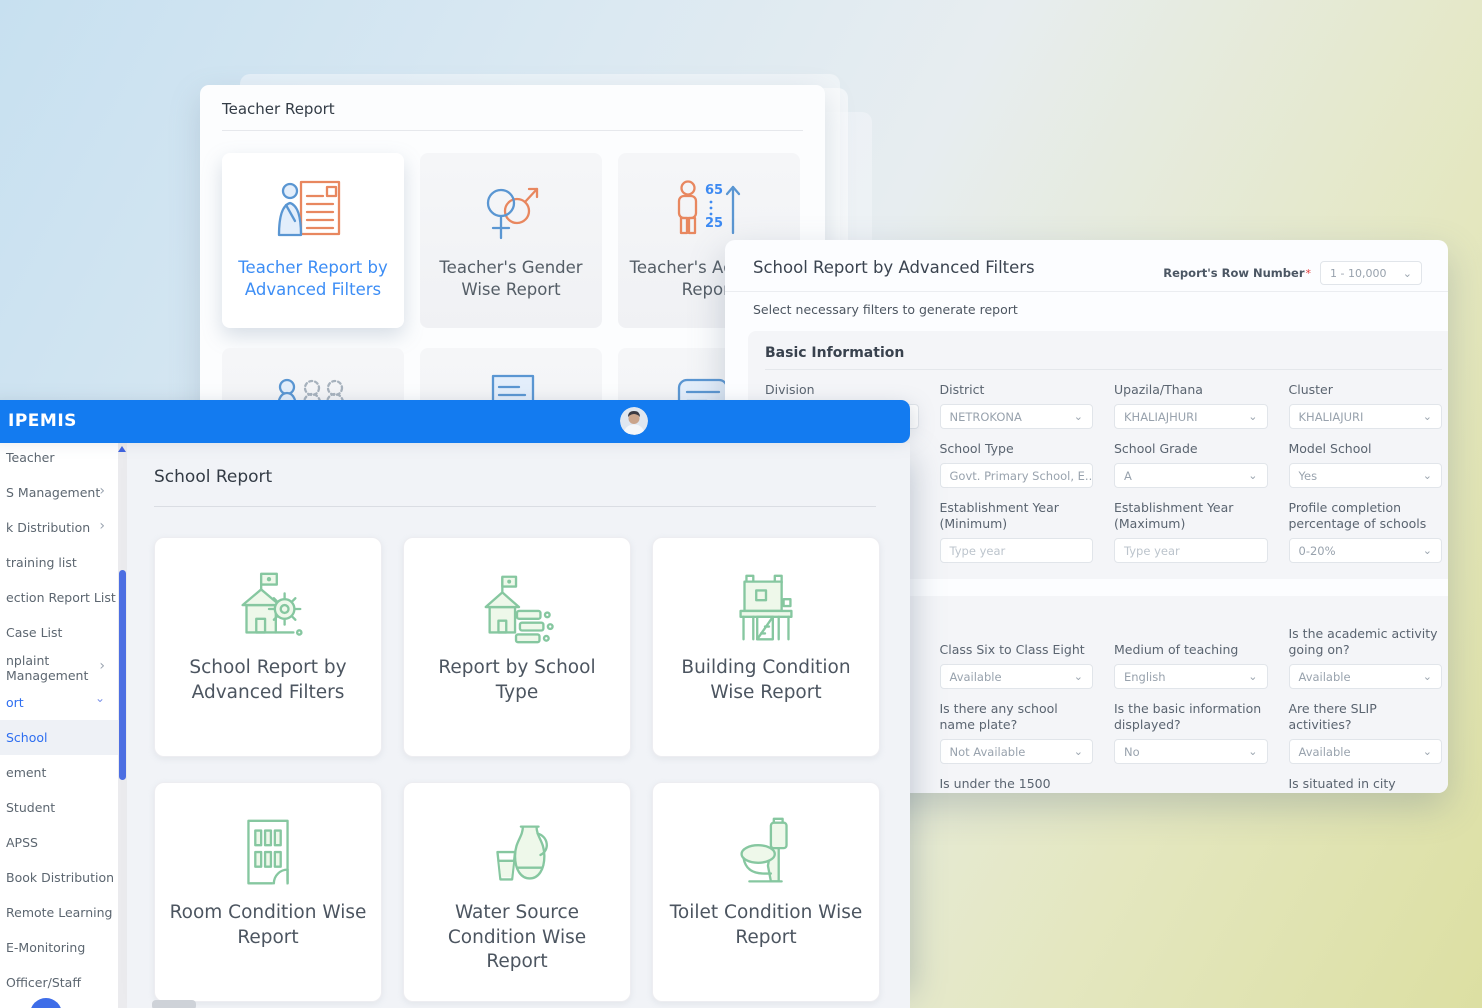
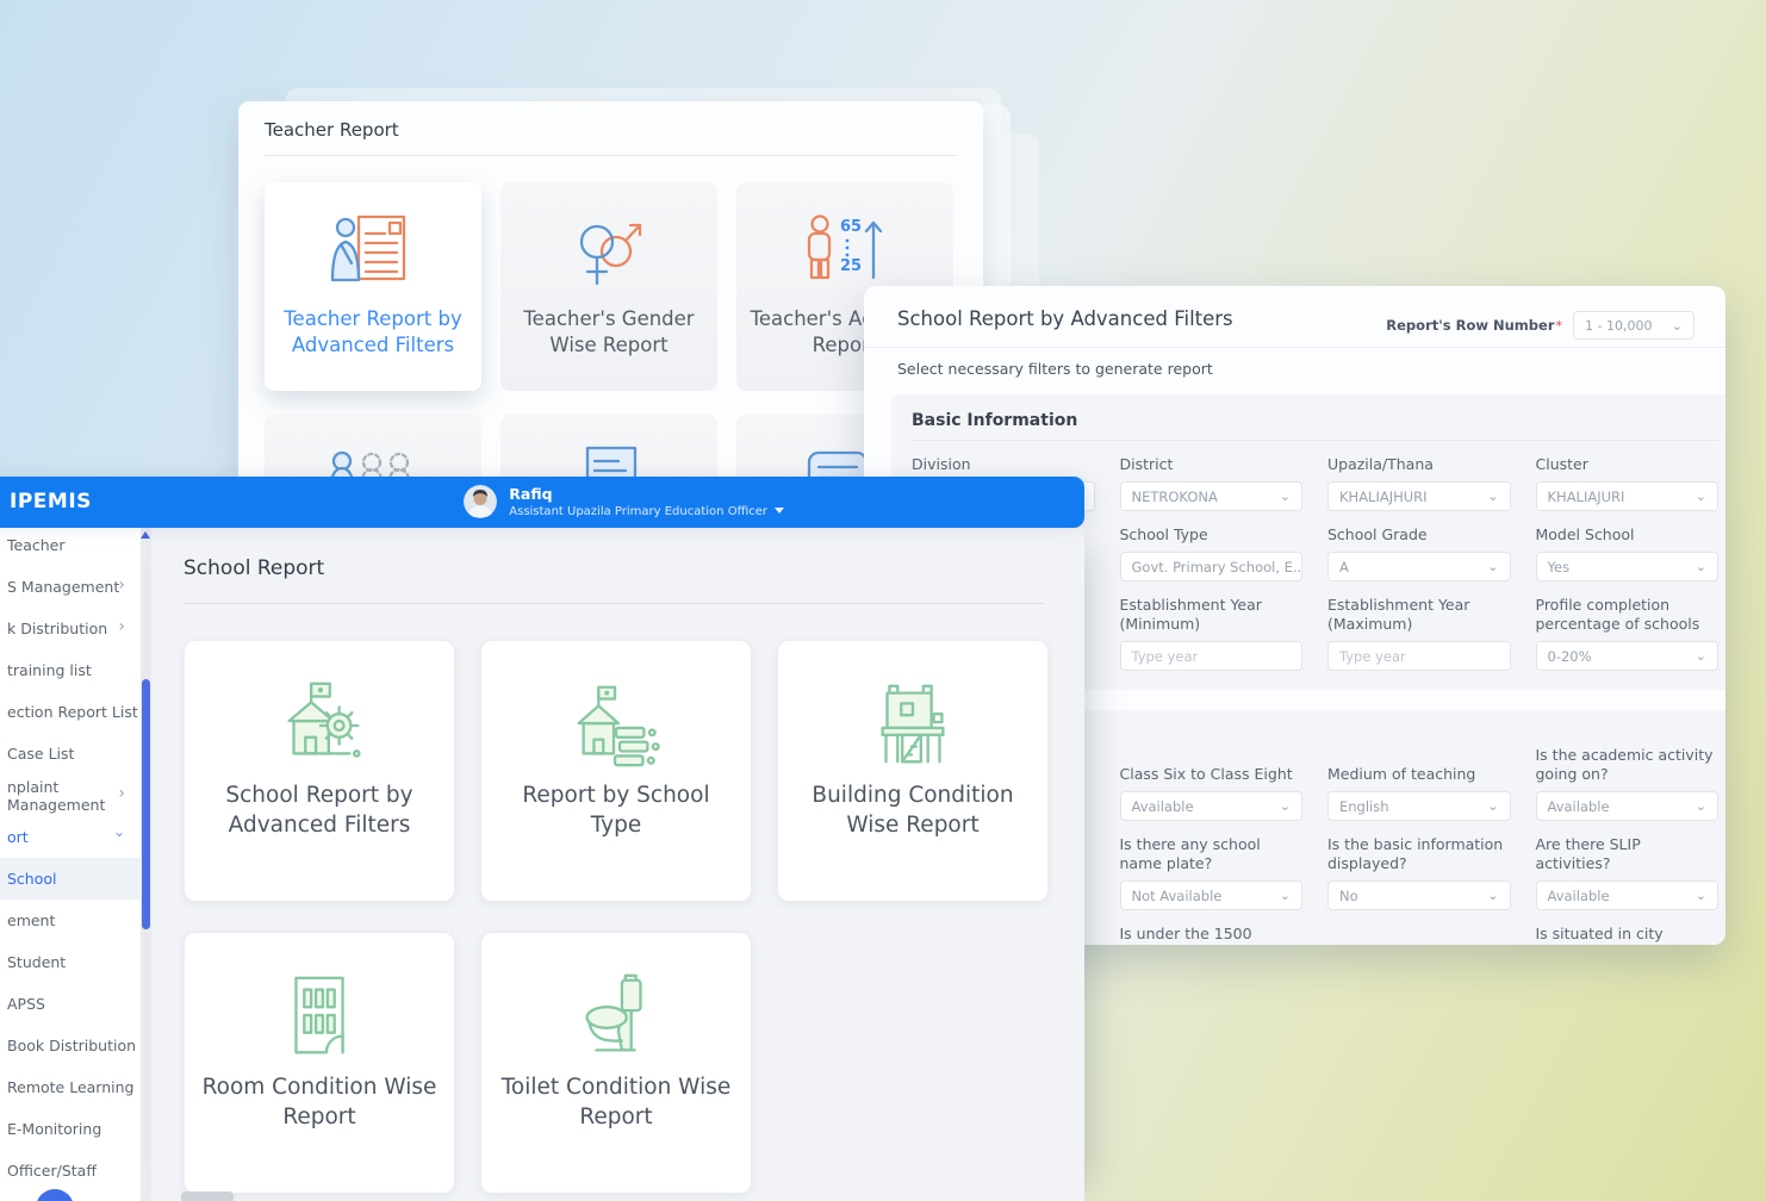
  Teacher Report
  Teacher Report by Advanced Filters
  Teacher's Gender Wise Report
  65
  25
  School Report by Advanced Filters
  Report's Row Number
  *
  1 - 10,000
  Select necessary filters to generate report
  Basic Information
  Division
  District
  NETROKONA
  Upazila/Thana
  KHALIAJHURI
  Cluster
  KHALIAJURI
  School Type
  Govt. Primary School, E..
  School Grade
  A
  Model School
  Yes
  Establishment Year (Minimum)
  Type year
  Establishment Year (Maximum)
  Type year
  Profile completion percentage of schools
  0-20%
  Class Six to Class Eight
  Available
  Medium of teaching
  English
  Is the academic activity going on?
  Available
  Is there any school name plate?
  Not Available
  Is the basic information displayed?
  No
  Are there SLIP activities?
  Available
  Teacher
  S Management
  k Distribution
  training list
  ection Report List
  Case List
  nplaint Management
  ort
  School
  ement
  Student
  APSS
  Book Distribution
  Remote Learning
  E-Monitoring
  Officer/Staff
  School Report
  School Report by Advanced Filters
  Report by School Type
  Building Condition Wise Report
  Room Condition Wise Report
- Water Source Condition Wise Report
  Toilet Condition Wise Report
  IPEMIS
+ Rafiq
+ Assistant Upazila Primary Education Officer
